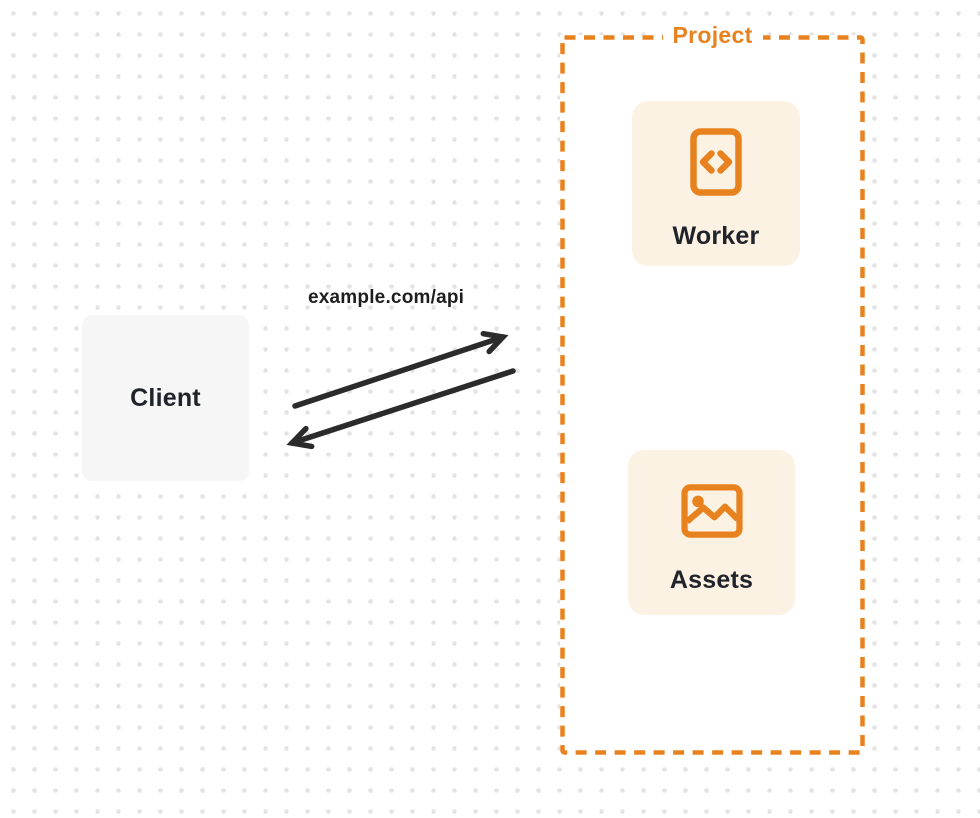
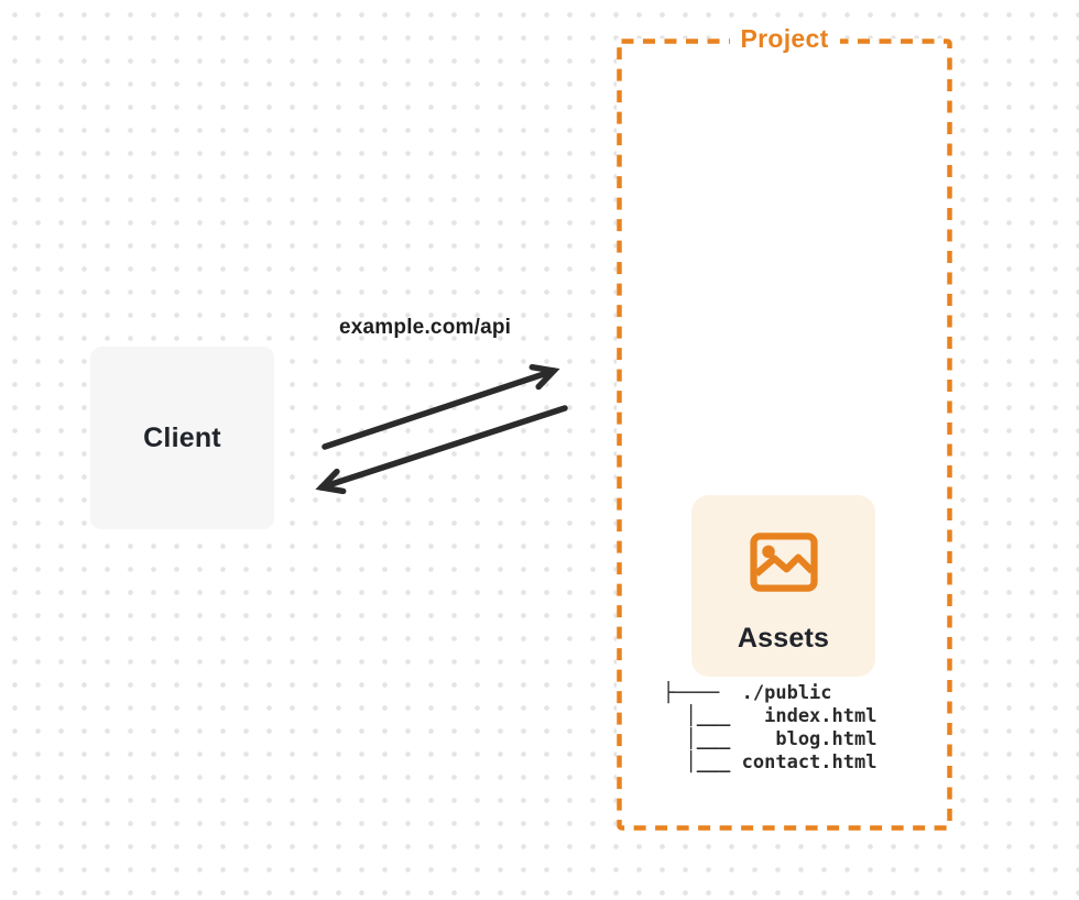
  Client
  example.com/api
  Project
- Worker
  Assets
+ ├──── ./public
+ │___ index.html
+ │___ blog.html
+ │___ contact.html
